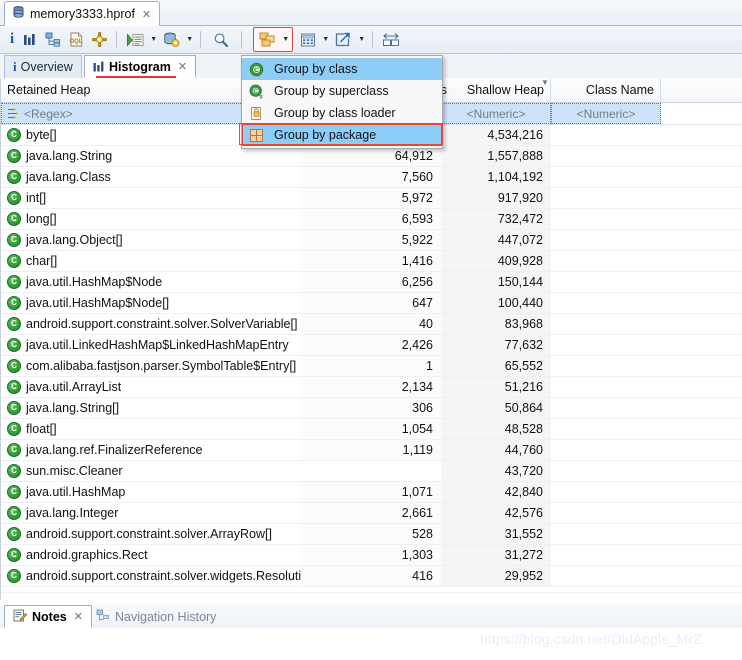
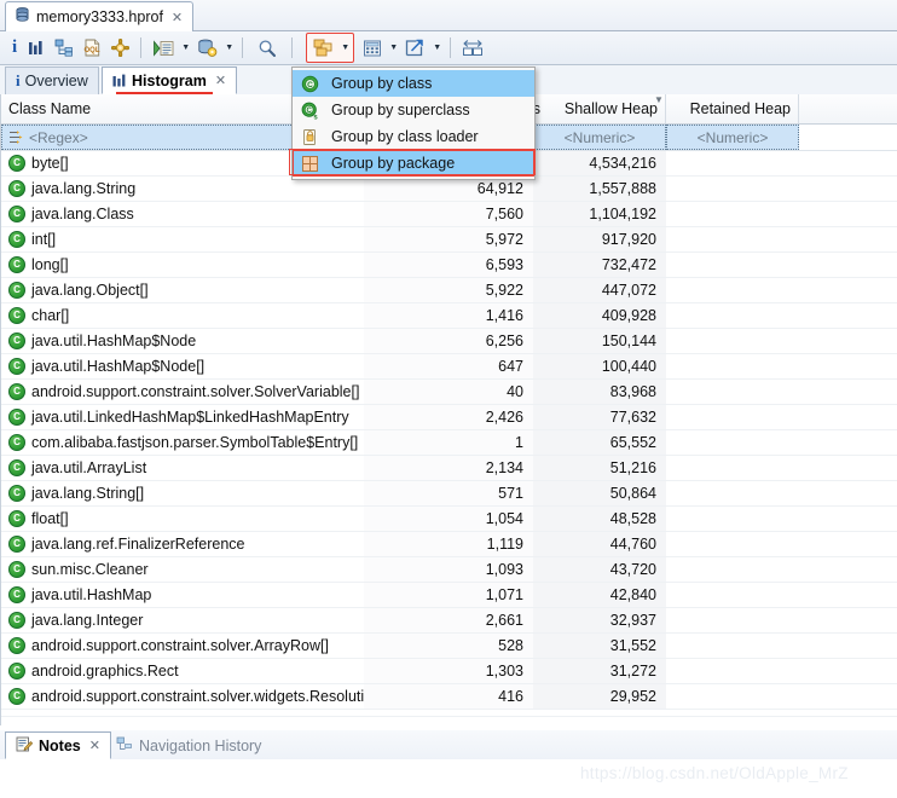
  memory3333.hprof
  ✕
  i
  i
  Overview
  Histogram
  ✕
- Retained Heap
+ Class Name
  Shallow Heap
- Class Name
+ Retained Heap
  ▼
  <Regex>
  <Numeric>
  <Numeric>
  C
  byte[]
  4,534,216
  C
  java.lang.String
  64,912
  1,557,888
  C
  java.lang.Class
  7,560
  1,104,192
  C
  int[]
  5,972
  917,920
  C
  long[]
  6,593
  732,472
  C
  java.lang.Object[]
  5,922
  447,072
  C
  char[]
  1,416
  409,928
  C
  java.util.HashMap$Node
  6,256
  150,144
  C
  java.util.HashMap$Node[]
  647
  100,440
  C
  android.support.constraint.solver.SolverVariable[]
  40
  83,968
  C
  java.util.LinkedHashMap$LinkedHashMapEntry
  2,426
  77,632
  C
  com.alibaba.fastjson.parser.SymbolTable$Entry[]
  1
  65,552
  C
  java.util.ArrayList
  2,134
  51,216
  C
  java.lang.String[]
- 306
+ 571
  50,864
  C
  float[]
  1,054
  48,528
  C
  java.lang.ref.FinalizerReference
  1,119
  44,760
  C
  sun.misc.Cleaner
+ 1,093
  43,720
  C
  java.util.HashMap
  1,071
  42,840
  C
  java.lang.Integer
  2,661
- 42,576
+ 32,937
  C
  android.support.constraint.solver.ArrayRow[]
  528
  31,552
  C
  android.graphics.Rect
  1,303
  31,272
  C
  android.support.constraint.solver.widgets.Resoluti
  416
  29,952
  Group by class
  Group by superclass
  Group by class loader
  Group by package
  Notes
  ✕
  Navigation History
